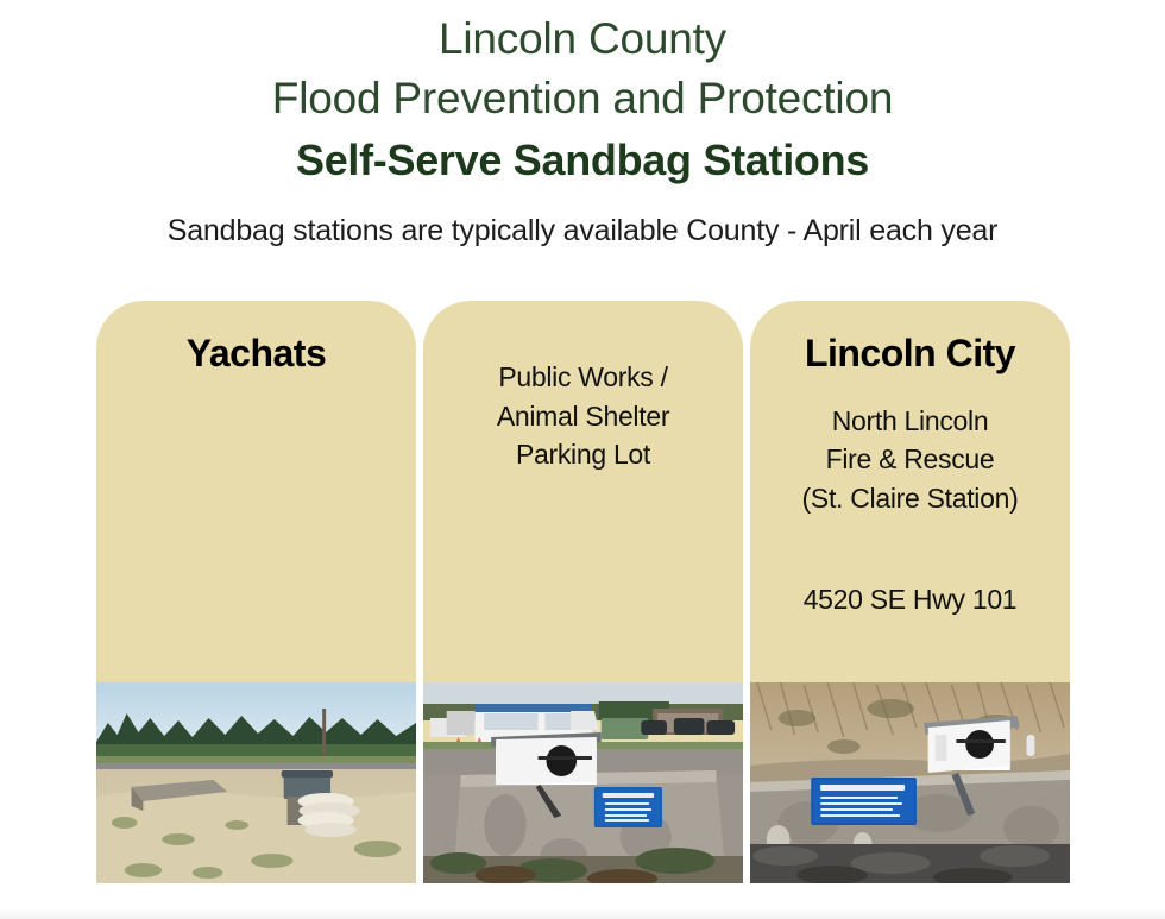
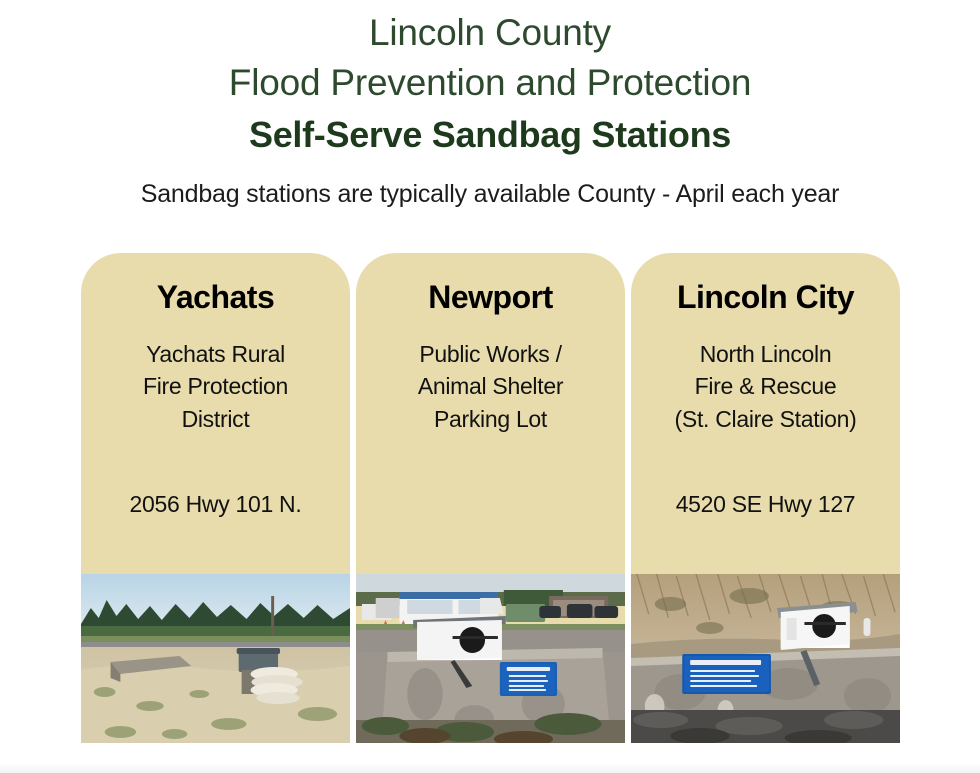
  Lincoln County
  Flood Prevention and Protection
  Self-Serve Sandbag Stations
  Sandbag stations are typically available County - April each year
  Yachats
+ Yachats Rural
+ Fire Protection
+ District
+ 2056 Hwy 101 N.
+ Newport
  Public Works /
  Animal Shelter
  Parking Lot
  Lincoln City
  North Lincoln
  Fire & Rescue
  (St. Claire Station)
- 4520 SE Hwy 101
+ 4520 SE Hwy 127
